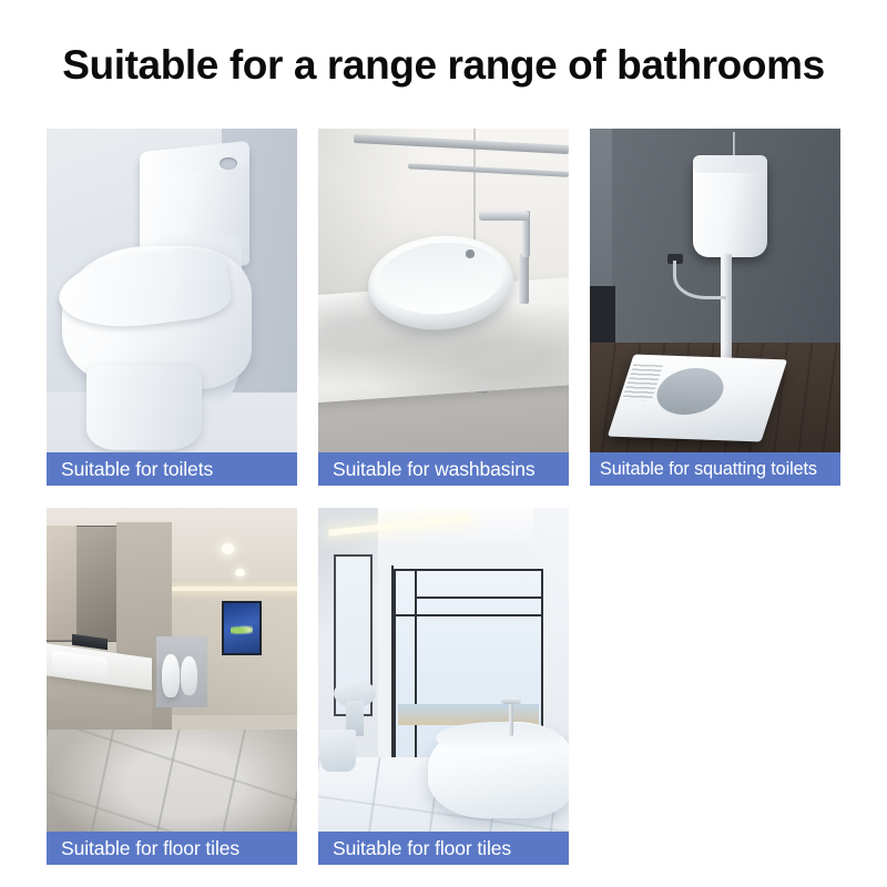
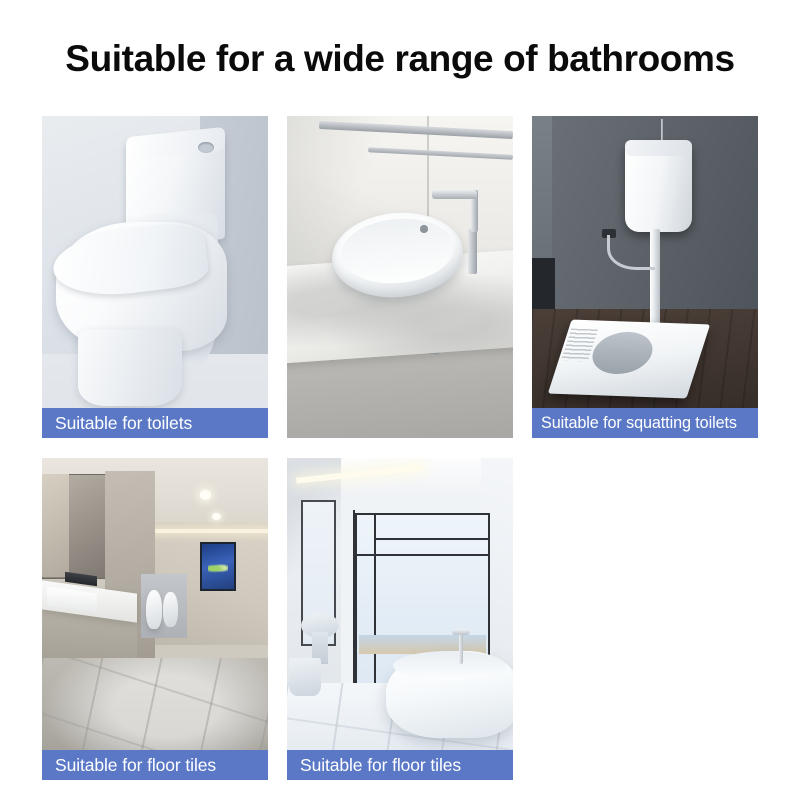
- Suitable for a range range of bathrooms
+ Suitable for a wide range of bathrooms
  Suitable for toilets
- Suitable for washbasins
  Suitable for squatting toilets
  Suitable for floor tiles
  Suitable for floor tiles
